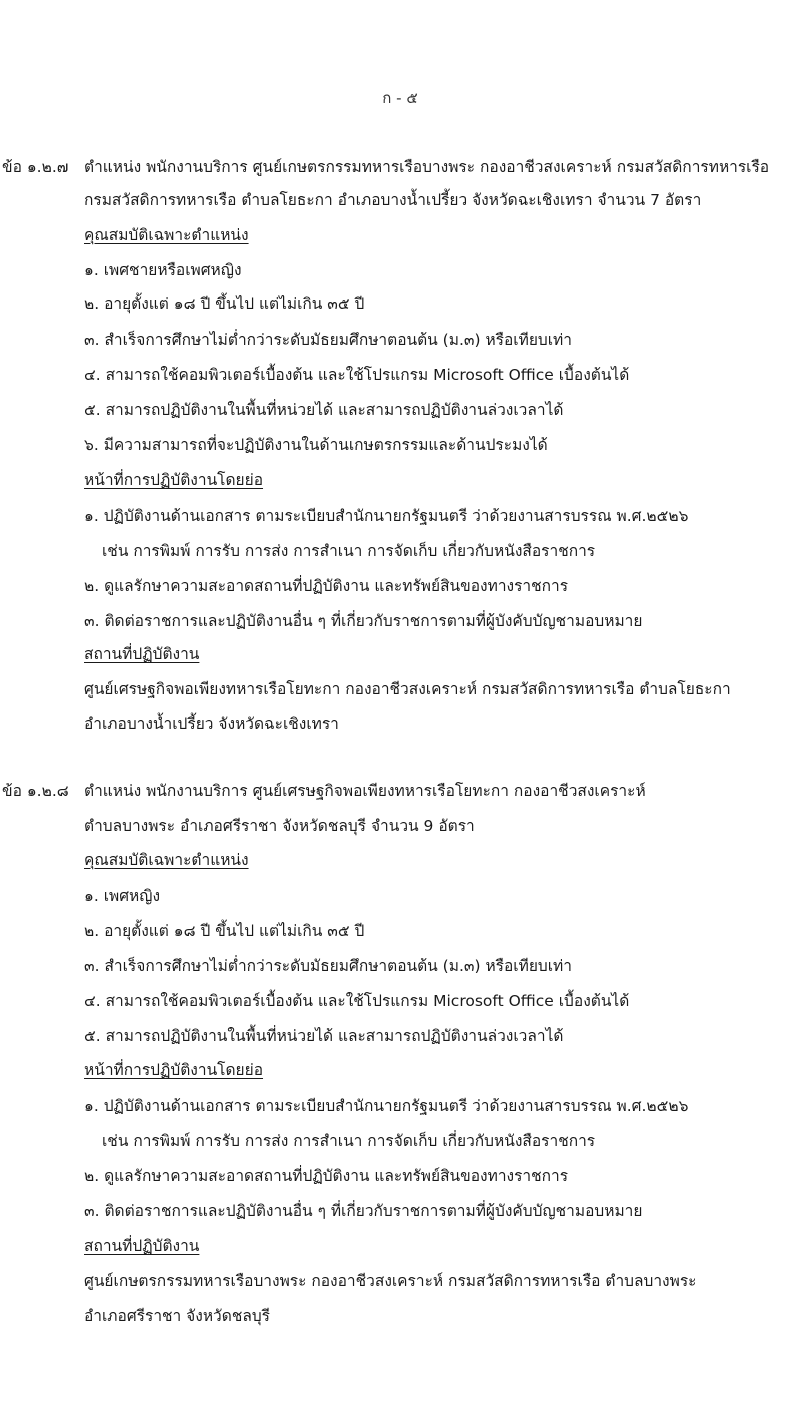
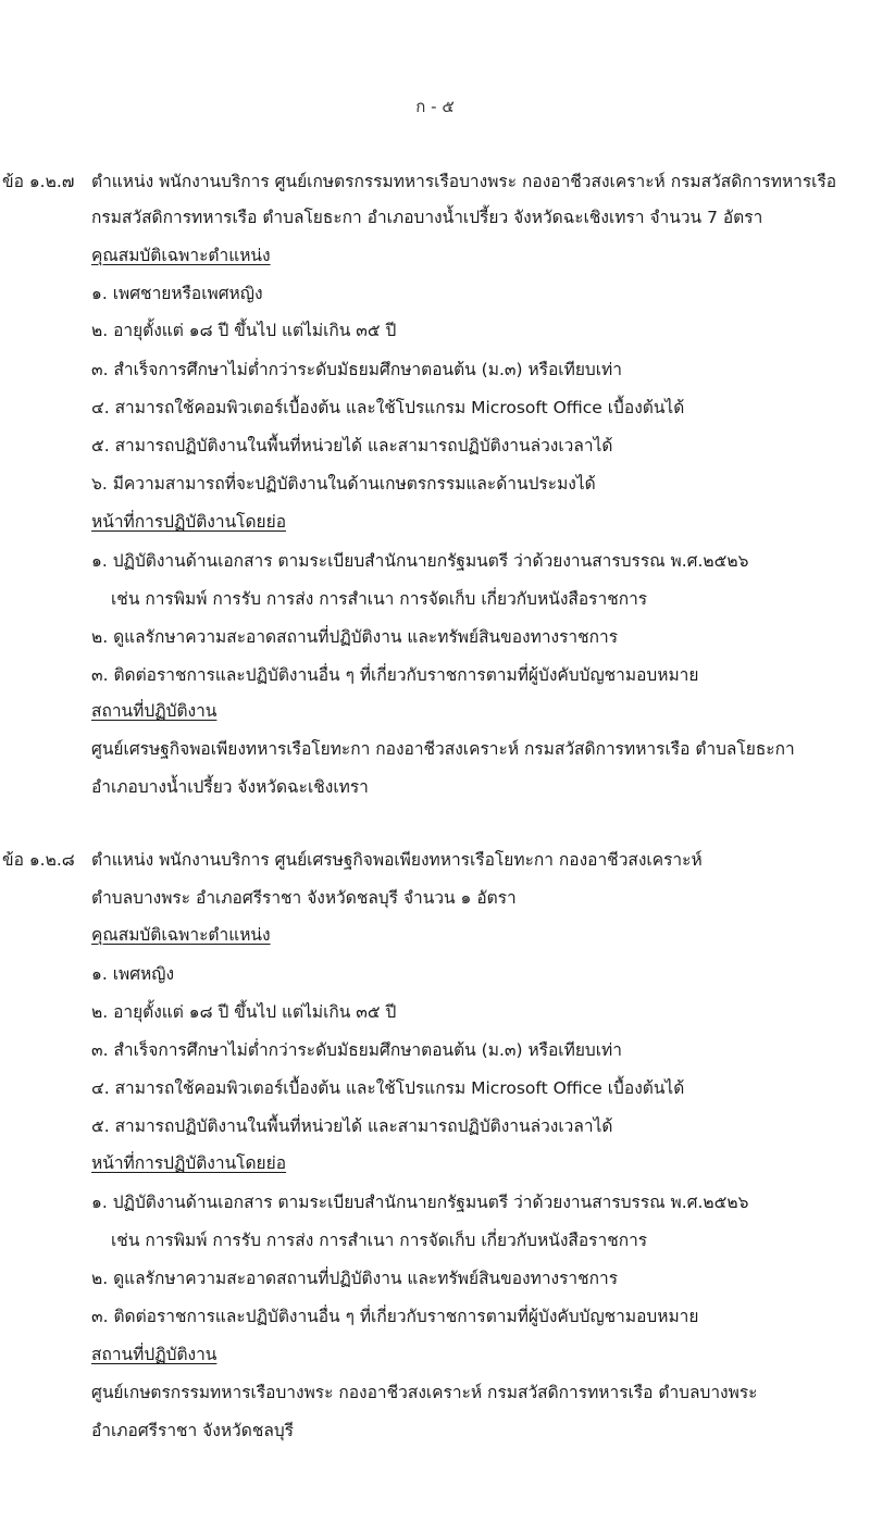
  ก - ๕
  ข้อ ๑.๒.๗
  ตำแหน่ง พนักงานบริการ ศูนย์เกษตรกรรมทหารเรือบางพระ กองอาชีวสงเคราะห์ กรมสวัสดิการทหารเรือ
  กรมสวัสดิการทหารเรือ ตำบลโยธะกา อำเภอบางน้ำเปรี้ยว จังหวัดฉะเชิงเทรา จำนวน 7 อัตรา
  คุณสมบัติเฉพาะตำแหน่ง
  ๑. เพศชายหรือเพศหญิง
  ๒. อายุตั้งแต่ ๑๘ ปี ขึ้นไป แต่ไม่เกิน ๓๕ ปี
  ๓. สำเร็จการศึกษาไม่ต่ำกว่าระดับมัธยมศึกษาตอนต้น (ม.๓) หรือเทียบเท่า
  ๔. สามารถใช้คอมพิวเตอร์เบื้องต้น และใช้โปรแกรม Microsoft Office เบื้องต้นได้
  ๕. สามารถปฏิบัติงานในพื้นที่หน่วยได้ และสามารถปฏิบัติงานล่วงเวลาได้
  ๖. มีความสามารถที่จะปฏิบัติงานในด้านเกษตรกรรมและด้านประมงได้
  หน้าที่การปฏิบัติงานโดยย่อ
  ๑. ปฏิบัติงานด้านเอกสาร ตามระเบียบสำนักนายกรัฐมนตรี ว่าด้วยงานสารบรรณ พ.ศ.๒๕๒๖
  เช่น การพิมพ์ การรับ การส่ง การสำเนา การจัดเก็บ เกี่ยวกับหนังสือราชการ
  ๒. ดูแลรักษาความสะอาดสถานที่ปฏิบัติงาน และทรัพย์สินของทางราชการ
  ๓. ติดต่อราชการและปฏิบัติงานอื่น ๆ ที่เกี่ยวกับราชการตามที่ผู้บังคับบัญชามอบหมาย
  สถานที่ปฏิบัติงาน
  ศูนย์เศรษฐกิจพอเพียงทหารเรือโยทะกา กองอาชีวสงเคราะห์ กรมสวัสดิการทหารเรือ ตำบลโยธะกา
  อำเภอบางน้ำเปรี้ยว จังหวัดฉะเชิงเทรา
  ข้อ ๑.๒.๘
  ตำแหน่ง พนักงานบริการ ศูนย์เศรษฐกิจพอเพียงทหารเรือโยทะกา กองอาชีวสงเคราะห์
- ตำบลบางพระ อำเภอศรีราชา จังหวัดชลบุรี จำนวน 9 อัตรา
+ ตำบลบางพระ อำเภอศรีราชา จังหวัดชลบุรี จำนวน ๑ อัตรา
  คุณสมบัติเฉพาะตำแหน่ง
  ๑. เพศหญิง
  ๒. อายุตั้งแต่ ๑๘ ปี ขึ้นไป แต่ไม่เกิน ๓๕ ปี
  ๓. สำเร็จการศึกษาไม่ต่ำกว่าระดับมัธยมศึกษาตอนต้น (ม.๓) หรือเทียบเท่า
  ๔. สามารถใช้คอมพิวเตอร์เบื้องต้น และใช้โปรแกรม Microsoft Office เบื้องต้นได้
  ๕. สามารถปฏิบัติงานในพื้นที่หน่วยได้ และสามารถปฏิบัติงานล่วงเวลาได้
  หน้าที่การปฏิบัติงานโดยย่อ
  ๑. ปฏิบัติงานด้านเอกสาร ตามระเบียบสำนักนายกรัฐมนตรี ว่าด้วยงานสารบรรณ พ.ศ.๒๕๒๖
  เช่น การพิมพ์ การรับ การส่ง การสำเนา การจัดเก็บ เกี่ยวกับหนังสือราชการ
  ๒. ดูแลรักษาความสะอาดสถานที่ปฏิบัติงาน และทรัพย์สินของทางราชการ
  ๓. ติดต่อราชการและปฏิบัติงานอื่น ๆ ที่เกี่ยวกับราชการตามที่ผู้บังคับบัญชามอบหมาย
  สถานที่ปฏิบัติงาน
  ศูนย์เกษตรกรรมทหารเรือบางพระ กองอาชีวสงเคราะห์ กรมสวัสดิการทหารเรือ ตำบลบางพระ
  อำเภอศรีราชา จังหวัดชลบุรี
